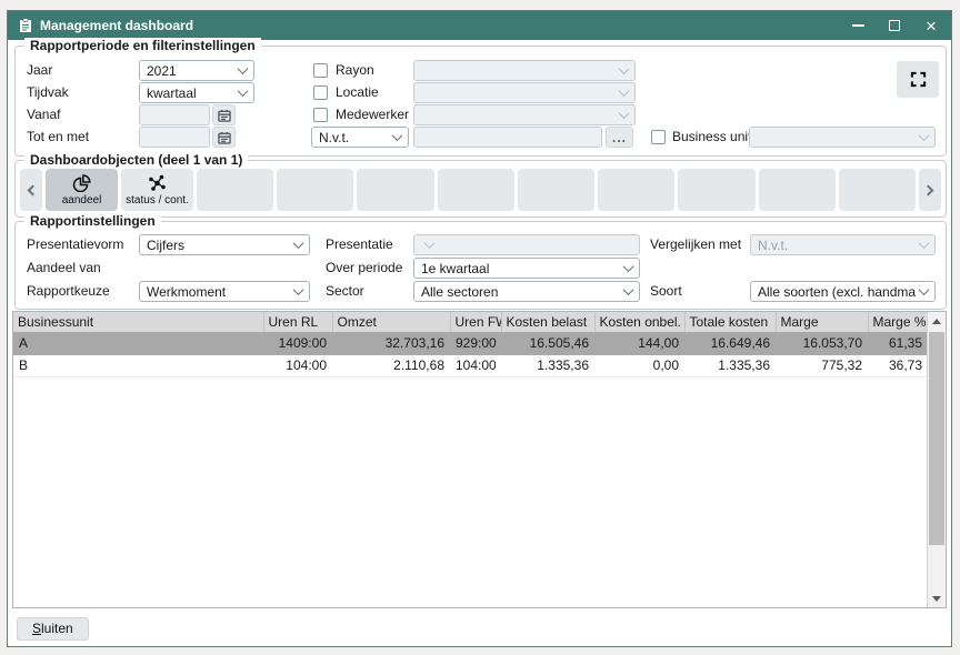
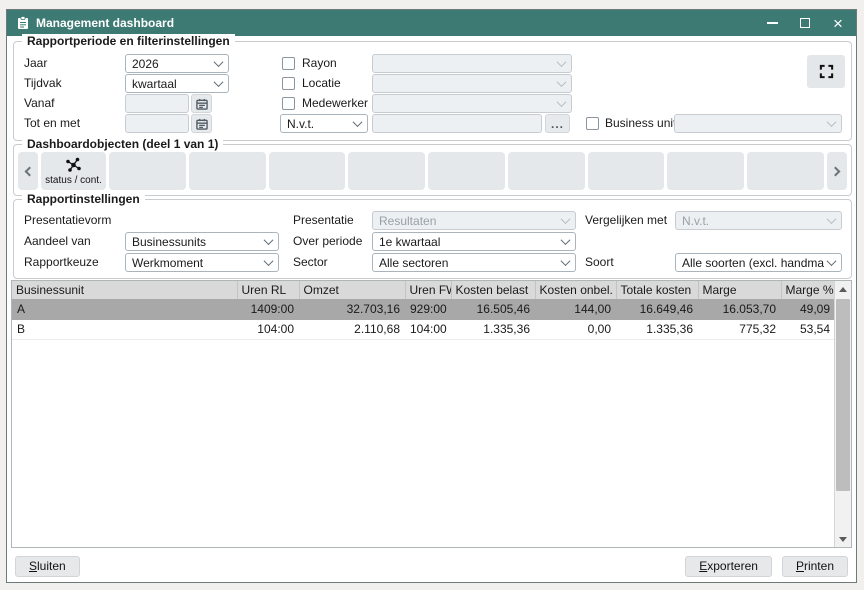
  Management dashboard
  ×
  Rapportperiode en filterinstellingen
  Jaar
- 2021
+ 2026
  Tijdvak
  kwartaal
  Vanaf
  Tot en met
  Rayon
  Locatie
  Medewerker
  N.v.t.
  ...
  Business uni
  Dashboardobjecten (deel 1 van 1)
- aandeel
  status / cont.
  Rapportinstellingen
  Presentatievorm
- Cijfers
  Aandeel van
+ Businessunits
  Rapportkeuze
  Werkmoment
  Presentatie
+ Resultaten
  Over periode
  1e kwartaal
  Sector
  Alle sectoren
  Vergelijken met
  N.v.t.
  Soort
  Alle soorten (excl. handma
  Businessunit	Uren RL	Omzet	Uren F	Kosten belast	Kosten onbel.	Totale kosten	Marge	Marge %
- A	1409:00	32.703,16	929:00	16.505,46	144,00	16.649,46	16.053,70	61,35
+ A	1409:00	32.703,16	929:00	16.505,46	144,00	16.649,46	16.053,70	49,09
- B	104:00	2.110,68	104:00	1.335,36	0,00	1.335,36	775,32	36,73
+ B	104:00	2.110,68	104:00	1.335,36	0,00	1.335,36	775,32	53,54
  S
  luiten
+ E
+ xporteren
+ P
+ rinten
